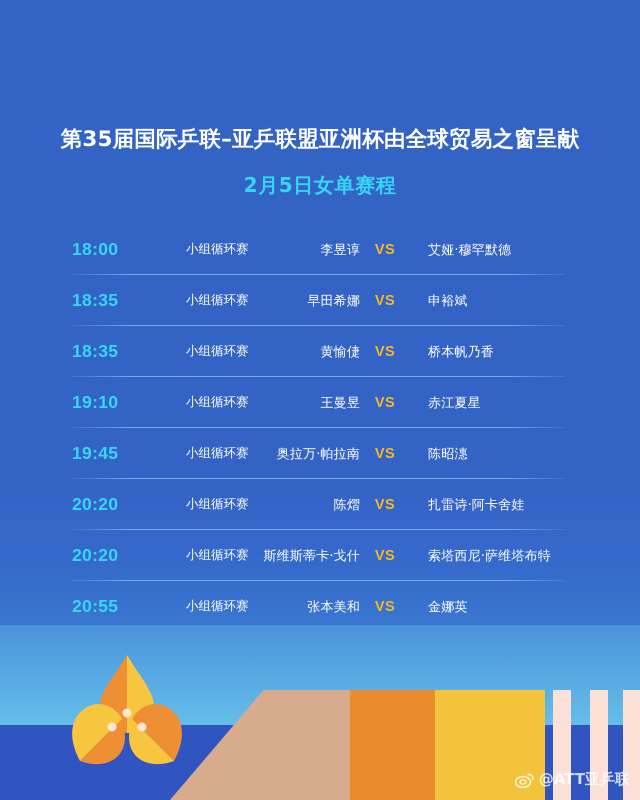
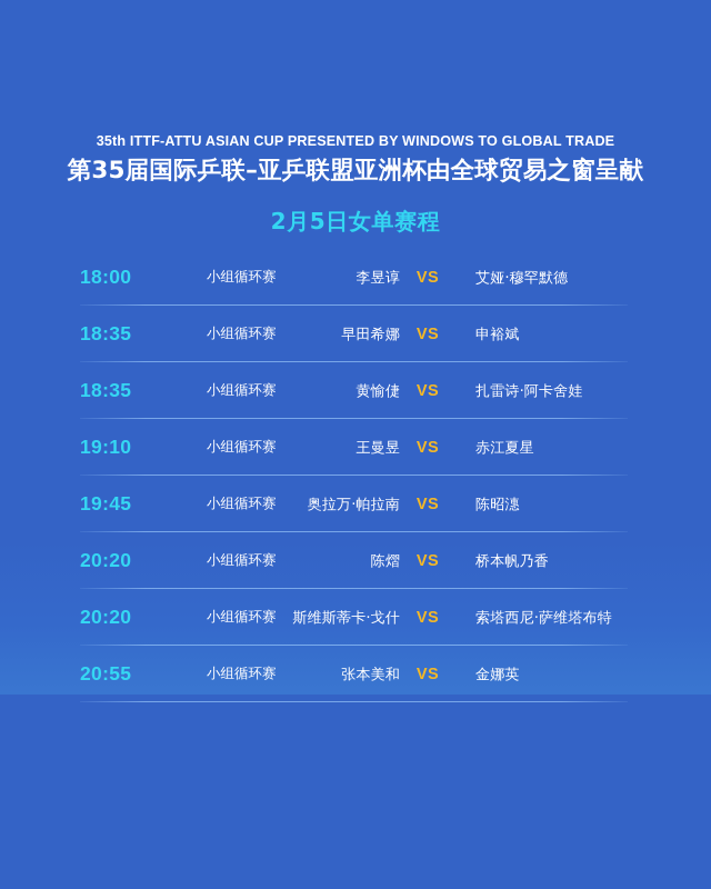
+ 35th ITTF-ATTU ASIAN CUP PRESENTED BY WINDOWS TO GLOBAL TRADE
  第35届国际乒联–亚乒联盟亚洲杯由全球贸易之窗呈献
  2月5日女单赛程
  18:00
  小组循环赛
  李昱谆
  VS
  艾娅·穆罕默德
  18:35
  小组循环赛
  早田希娜
  VS
  申裕斌
  18:35
  小组循环赛
  黄愉倢
  VS
- 桥本帆乃香
+ 扎雷诗·阿卡舍娃
  19:10
  小组循环赛
  王曼昱
  VS
  赤江夏星
  19:45
  小组循环赛
  奥拉万·帕拉南
  VS
  陈昭潓
  20:20
  小组循环赛
  陈熠
  VS
- 扎雷诗·阿卡舍娃
+ 桥本帆乃香
  20:20
  小组循环赛
  斯维斯蒂卡·戈什
  VS
  索塔西尼·萨维塔布特
  20:55
  小组循环赛
  张本美和
  VS
  金娜英
- @ATT亚乒联
